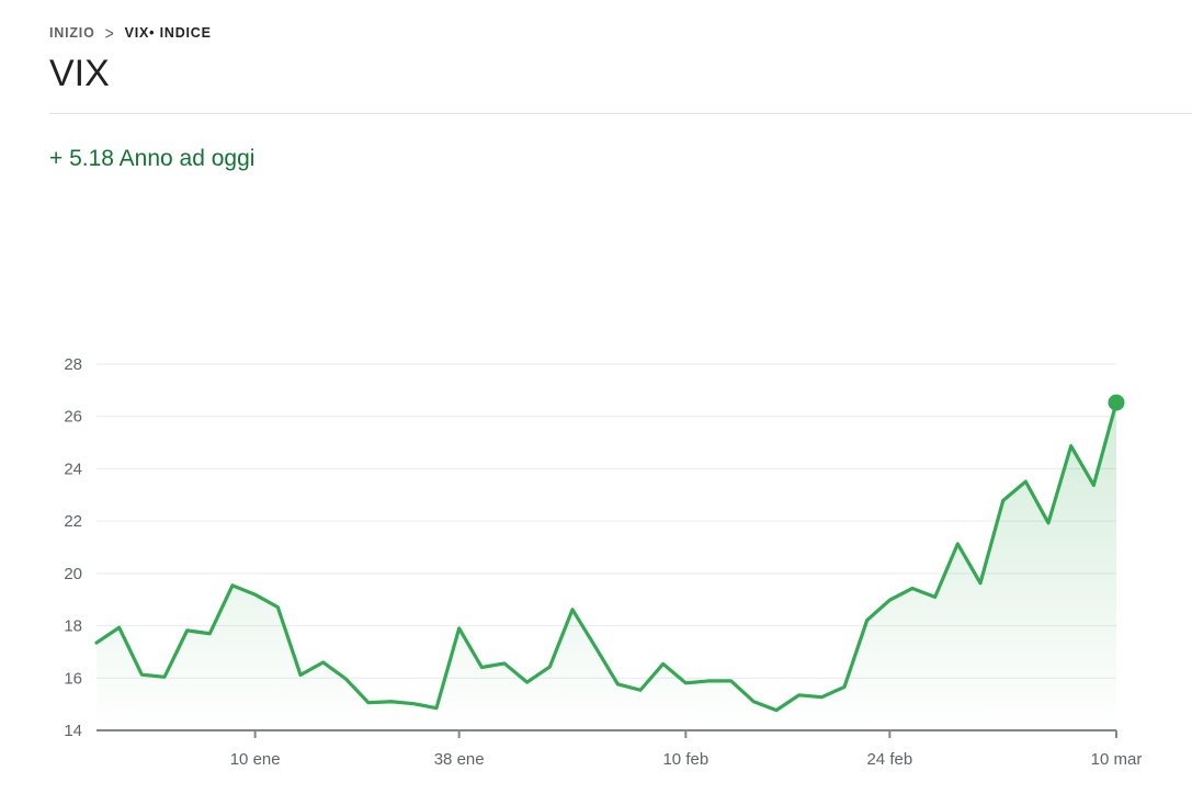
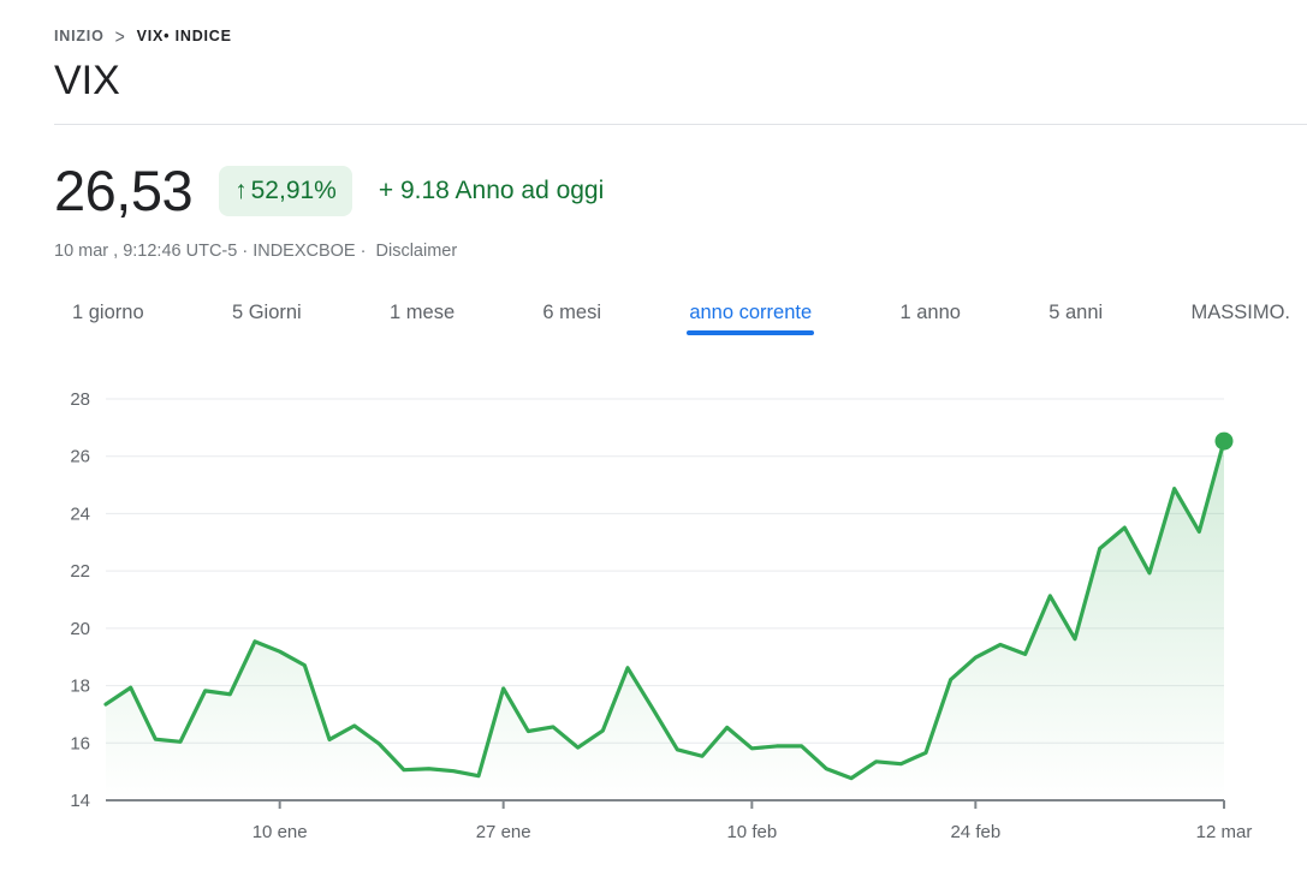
  INIZIO
  >
  VIX• INDICE
  VIX
+ 26,53
+ ↑
+ 52,91%
- + 5.18 Anno ad oggi
+ + 9.18 Anno ad oggi
+ 10 mar , 9:12:46 UTC-5 · INDEXCBOE · Disclaimer
+ 1 giorno
+ 5 Giorni
+ 1 mese
+ 6 mesi
+ anno corrente
+ 1 anno
+ 5 anni
+ MASSIMO.
  14
  16
  18
  20
  22
  24
  26
  28
  10 ene
- 38 ene
+ 27 ene
  10 feb
  24 feb
- 10 mar
+ 12 mar
